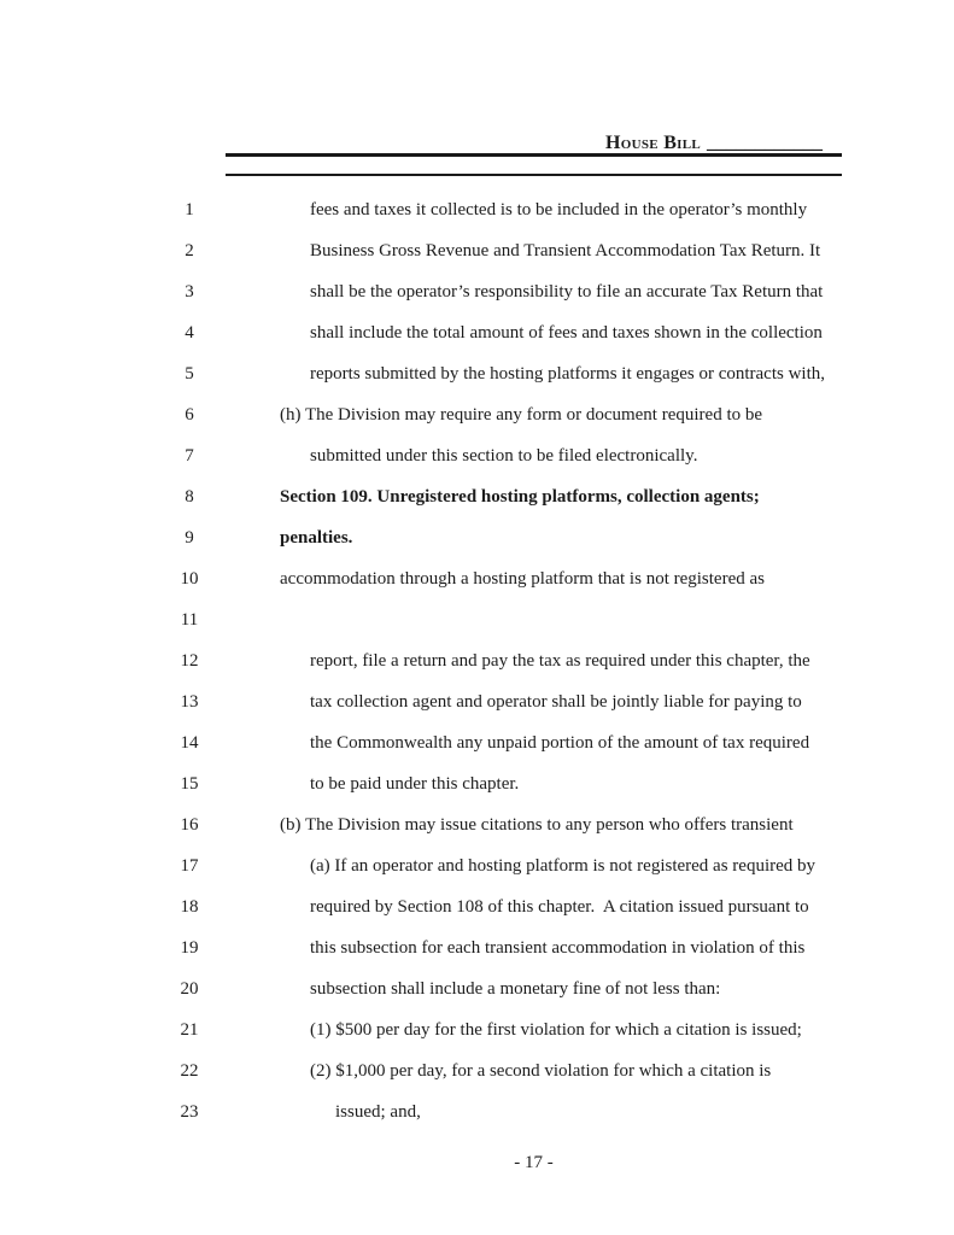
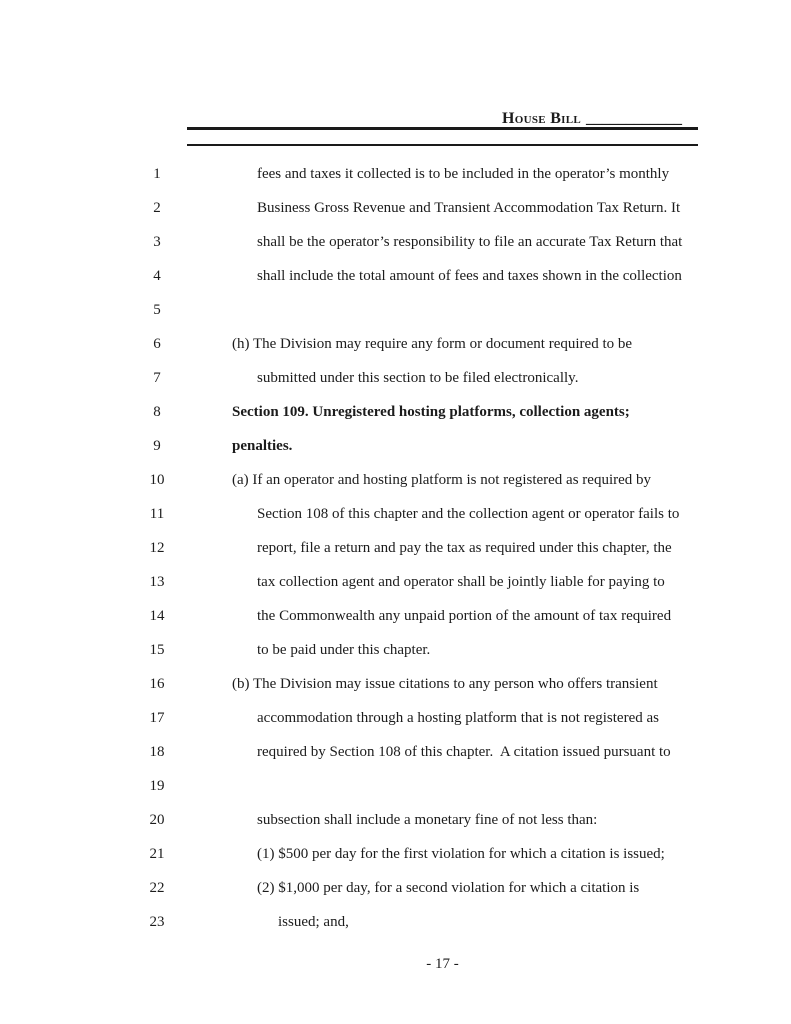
  House Bill ____________
  1
  fees and taxes it collected is to be included in the operator’s monthly
  2
  Business Gross Revenue and Transient Accommodation Tax Return. It
  3
  shall be the operator’s responsibility to file an accurate Tax Return that
  4
  shall include the total amount of fees and taxes shown in the collection
  5
- reports submitted by the hosting platforms it engages or contracts with,
  6
  (h) The Division may require any form or document required to be
  7
  submitted under this section to be filed electronically.
  8
  Section 109. Unregistered hosting platforms, collection agents;
  9
  penalties.
  10
- accommodation through a hosting platform that is not registered as
+ (a) If an operator and hosting platform is not registered as required by
  11
+ Section 108 of this chapter and the collection agent or operator fails to
  12
  report, file a return and pay the tax as required under this chapter, the
  13
  tax collection agent and operator shall be jointly liable for paying to
  14
  the Commonwealth any unpaid portion of the amount of tax required
  15
  to be paid under this chapter.
  16
  (b) The Division may issue citations to any person who offers transient
  17
- (a) If an operator and hosting platform is not registered as required by
+ accommodation through a hosting platform that is not registered as
  18
  required by Section 108 of this chapter. A citation issued pursuant to
  19
- this subsection for each transient accommodation in violation of this
  20
  subsection shall include a monetary fine of not less than:
  21
  (1) $500 per day for the first violation for which a citation is issued;
  22
  (2) $1,000 per day, for a second violation for which a citation is
  23
  issued; and,
  - 17 -
